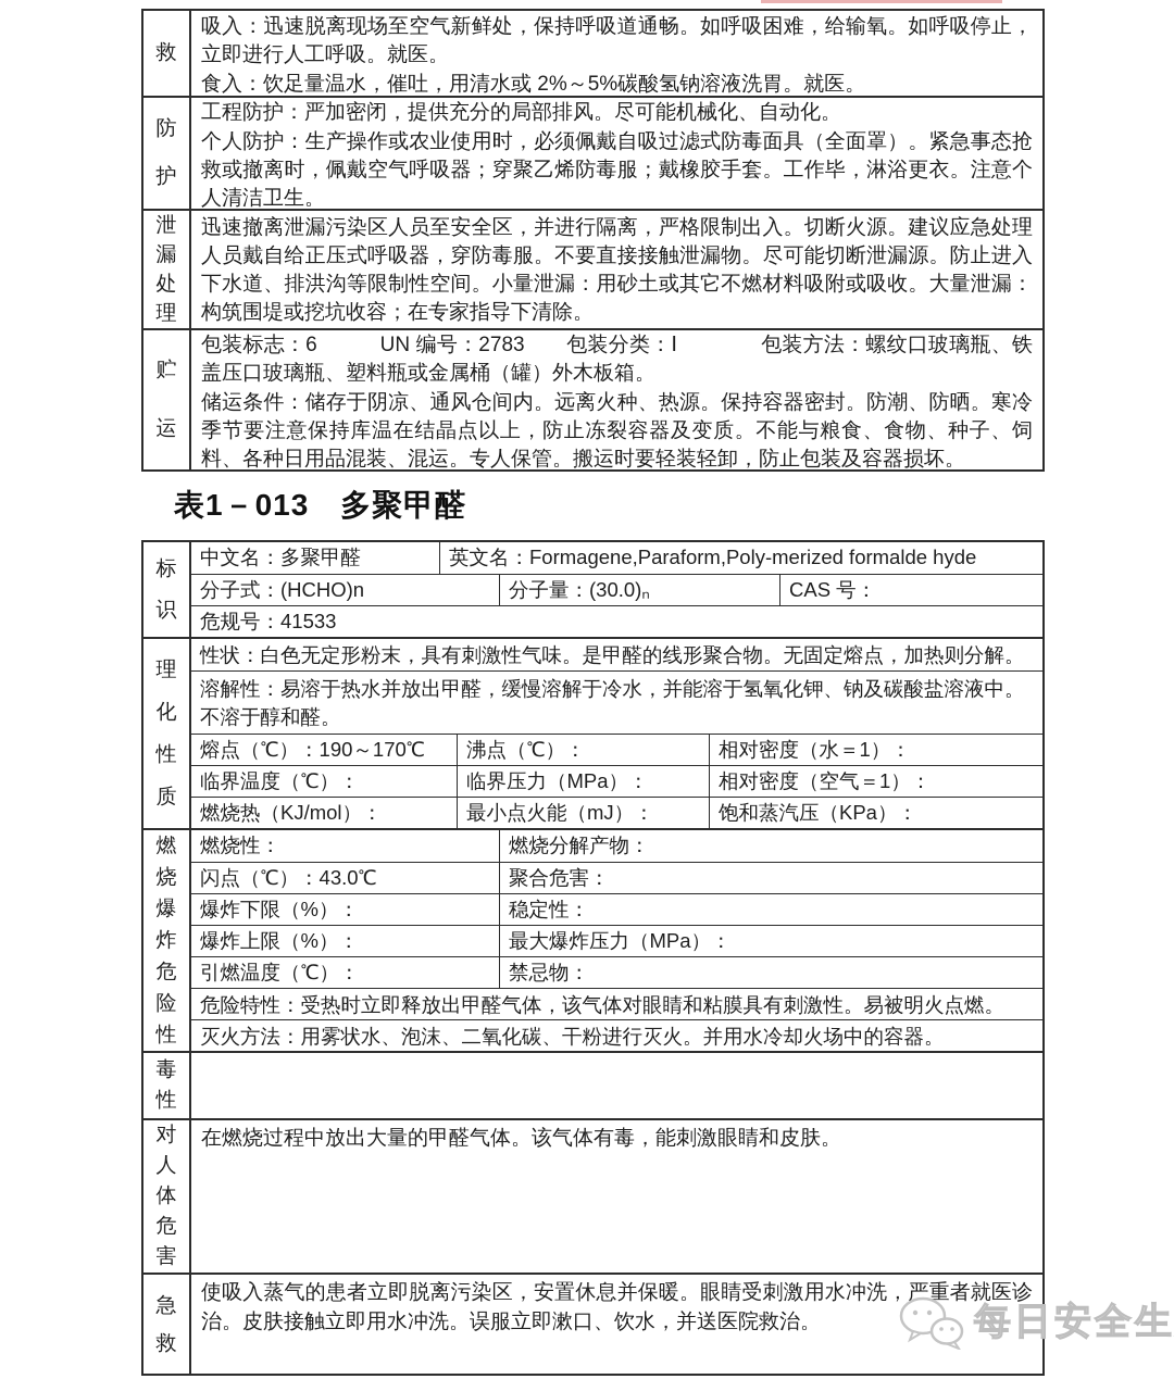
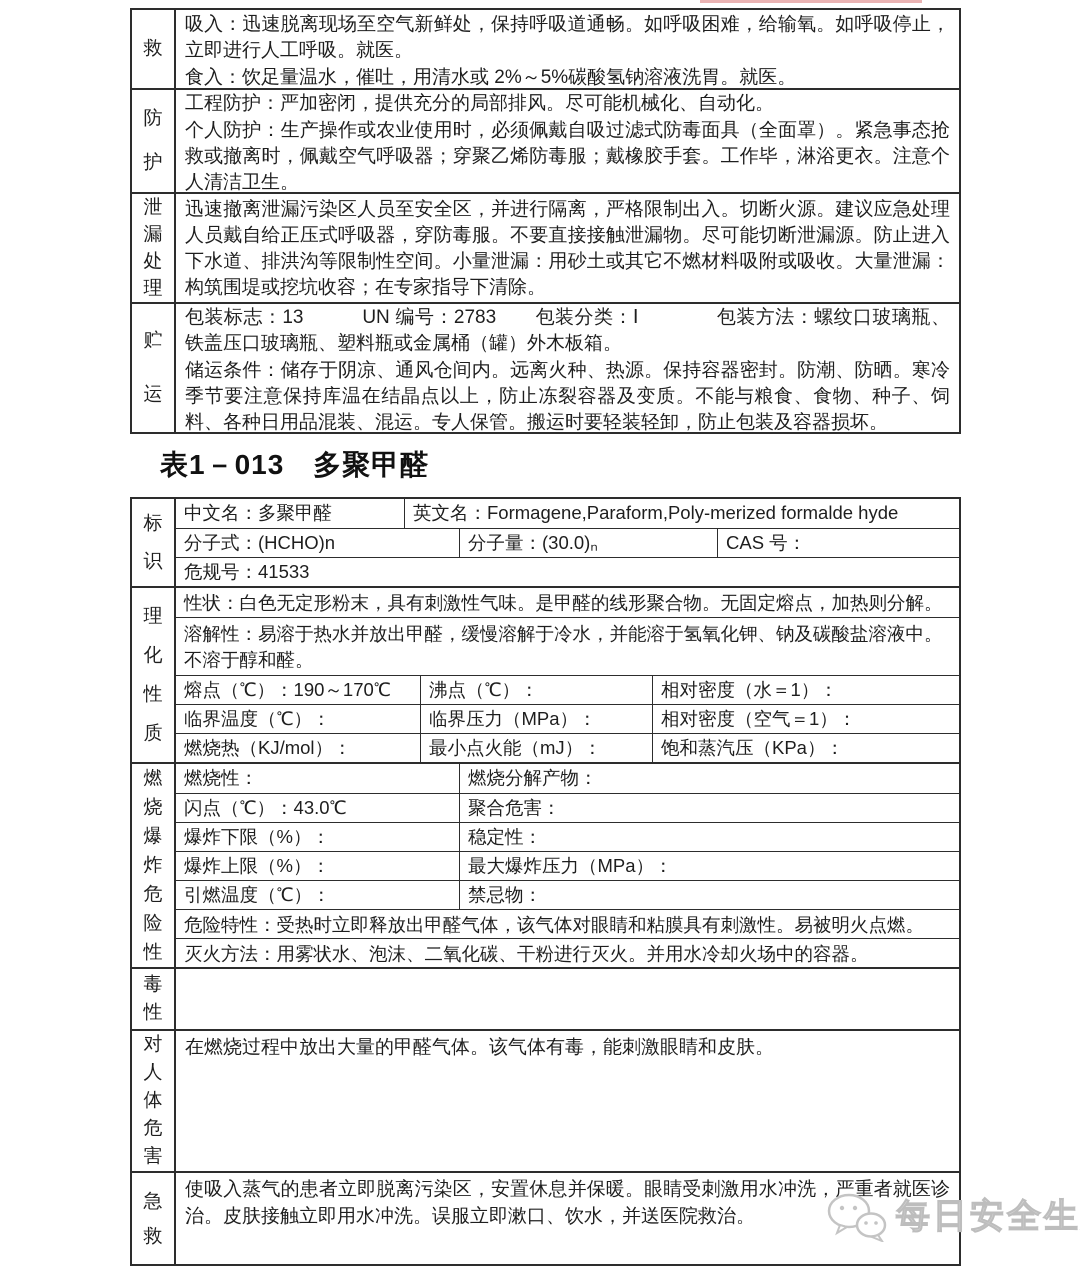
  救
  吸入：迅速脱离现场至空气新鲜处，保持呼吸道通畅。如呼吸困难，给输氧。如呼吸停止，立即进行人工呼吸。就医。
  食入：饮足量温水，催吐，用清水或 2%～5%碳酸氢钠溶液洗胃。就医。
  防护
  工程防护：严加密闭，提供充分的局部排风。尽可能机械化、自动化。
  个人防护：生产操作或农业使用时，必须佩戴自吸过滤式防毒面具（全面罩）。紧急事态抢救或撤离时，佩戴空气呼吸器；穿聚乙烯防毒服；戴橡胶手套。工作毕，淋浴更衣。注意个人清洁卫生。
  泄漏处理
  迅速撤离泄漏污染区人员至安全区，并进行隔离，严格限制出入。切断火源。建议应急处理人员戴自给正压式呼吸器，穿防毒服。不要直接接触泄漏物。尽可能切断泄漏源。防止进入下水道、排洪沟等限制性空间。小量泄漏：用砂土或其它不燃材料吸附或吸收。大量泄漏：构筑围堤或挖坑收容；在专家指导下清除。
  贮运
- 包装标志：6 UN 编号：2783 包装分类：Ⅰ 包装方法：螺纹口玻璃瓶、铁盖压口玻璃瓶、塑料瓶或金属桶（罐）外木板箱。
+ 包装标志：13 UN 编号：2783 包装分类：Ⅰ 包装方法：螺纹口玻璃瓶、铁盖压口玻璃瓶、塑料瓶或金属桶（罐）外木板箱。
  储运条件：储存于阴凉、通风仓间内。远离火种、热源。保持容器密封。防潮、防晒。寒冷季节要注意保持库温在结晶点以上，防止冻裂容器及变质。不能与粮食、食物、种子、饲料、各种日用品混装、混运。专人保管。搬运时要轻装轻卸，防止包装及容器损坏。
  表1－013 多聚甲醛
  标识
  中文名：多聚甲醛
  英文名：Formagene,Paraform,Poly-merized formalde hyde
  分子式：(HCHO)n
  分子量：(30.0)ₙ
  CAS 号：
  危规号：41533
  理化性质
  性状：白色无定形粉末，具有刺激性气味。是甲醛的线形聚合物。无固定熔点，加热则分解。
  溶解性：易溶于热水并放出甲醛，缓慢溶解于冷水，并能溶于氢氧化钾、钠及碳酸盐溶液中。不溶于醇和醛。
  熔点（℃）：190～170℃
  沸点（℃）：
  相对密度（水＝1）：
  临界温度（℃）：
  临界压力（MPa）：
  相对密度（空气＝1）：
  燃烧热（KJ/mol）：
  最小点火能（mJ）：
  饱和蒸汽压（KPa）：
  燃烧爆炸危险性
  燃烧性：
  燃烧分解产物：
  闪点（℃）：43.0℃
  聚合危害：
  爆炸下限（%）：
  稳定性：
  爆炸上限（%）：
  最大爆炸压力（MPa）：
  引燃温度（℃）：
  禁忌物：
  危险特性：受热时立即释放出甲醛气体，该气体对眼睛和粘膜具有刺激性。易被明火点燃。
  灭火方法：用雾状水、泡沫、二氧化碳、干粉进行灭火。并用水冷却火场中的容器。
  毒性
  对人体危害
  在燃烧过程中放出大量的甲醛气体。该气体有毒，能刺激眼睛和皮肤。
  急救
  使吸入蒸气的患者立即脱离污染区，安置休息并保暖。眼睛受刺激用水冲洗，严重者就医诊治。皮肤接触立即用水冲洗。误服立即漱口、饮水，并送医院救治。
  每日安全生
